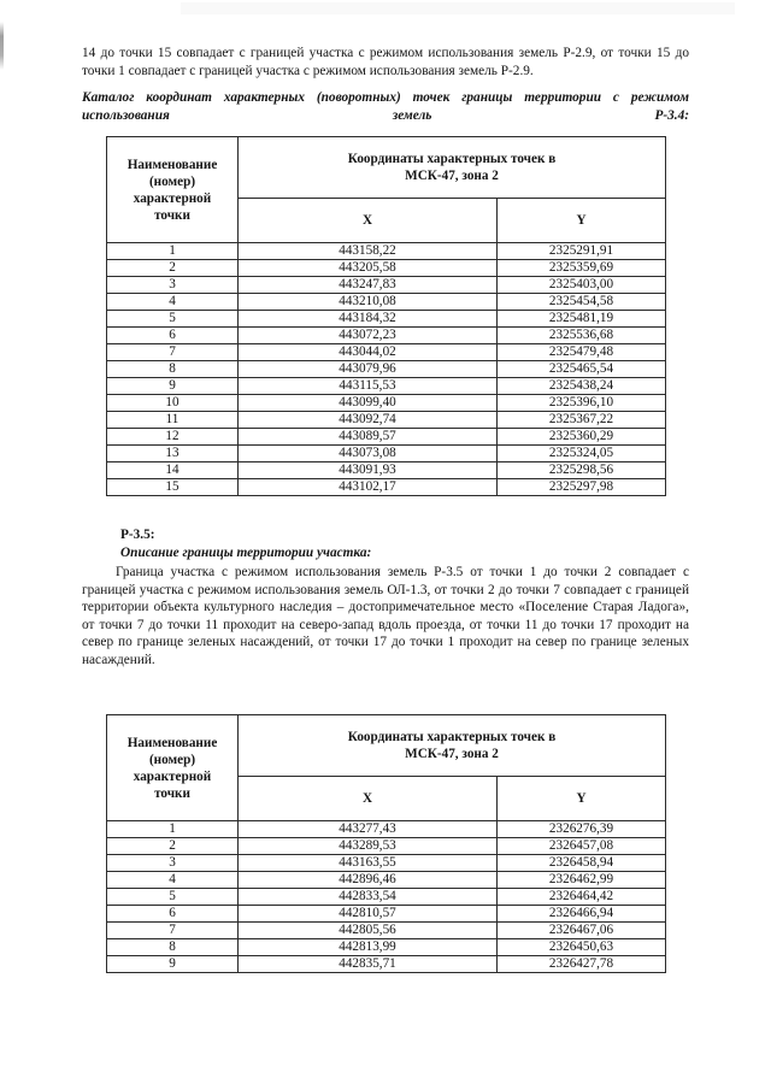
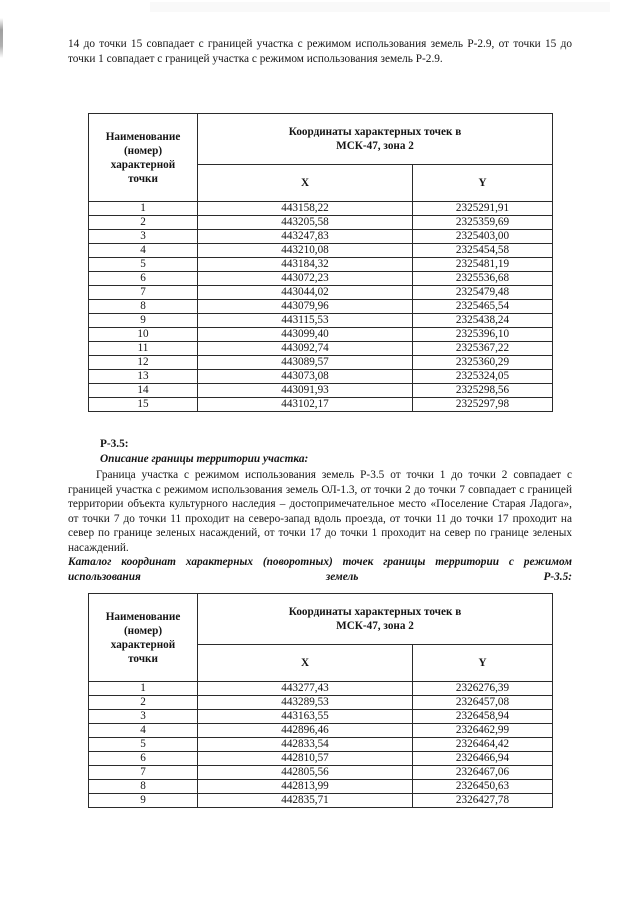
  14 до точки 15 совпадает с границей участка с режимом использования земель Р-2.9, от точки 15 до точки 1 совпадает с границей участка с режимом использования земель Р-2.9.
- Каталог координат характерных (поворотных) точек границы территории с режимом использования земель Р-3.4:
  Наименование (номер) характерной точки	Координаты характерных точек в МСК-47, зона 2
  X	Y
  1	443158,22	2325291,91
  2	443205,58	2325359,69
  3	443247,83	2325403,00
  4	443210,08	2325454,58
  5	443184,32	2325481,19
  6	443072,23	2325536,68
  7	443044,02	2325479,48
  8	443079,96	2325465,54
  9	443115,53	2325438,24
  10	443099,40	2325396,10
  11	443092,74	2325367,22
  12	443089,57	2325360,29
  13	443073,08	2325324,05
  14	443091,93	2325298,56
  15	443102,17	2325297,98
  Р-3.5:
  Описание границы территории участка:
  Граница участка с режимом использования земель Р-3.5 от точки 1 до точки 2 совпадает с границей участка с режимом использования земель ОЛ-1.3, от точки 2 до точки 7 совпадает с границей территории объекта культурного наследия – достопримечательное место «Поселение Старая Ладога», от точки 7 до точки 11 проходит на северо-запад вдоль проезда, от точки 11 до точки 17 проходит на север по границе зеленых насаждений, от точки 17 до точки 1 проходит на север по границе зеленых насаждений.
+ Каталог координат характерных (поворотных) точек границы территории с режимом использования земель Р-3.5:
  Наименование (номер) характерной точки	Координаты характерных точек в МСК-47, зона 2
  X	Y
  1	443277,43	2326276,39
  2	443289,53	2326457,08
  3	443163,55	2326458,94
  4	442896,46	2326462,99
  5	442833,54	2326464,42
  6	442810,57	2326466,94
  7	442805,56	2326467,06
  8	442813,99	2326450,63
  9	442835,71	2326427,78
